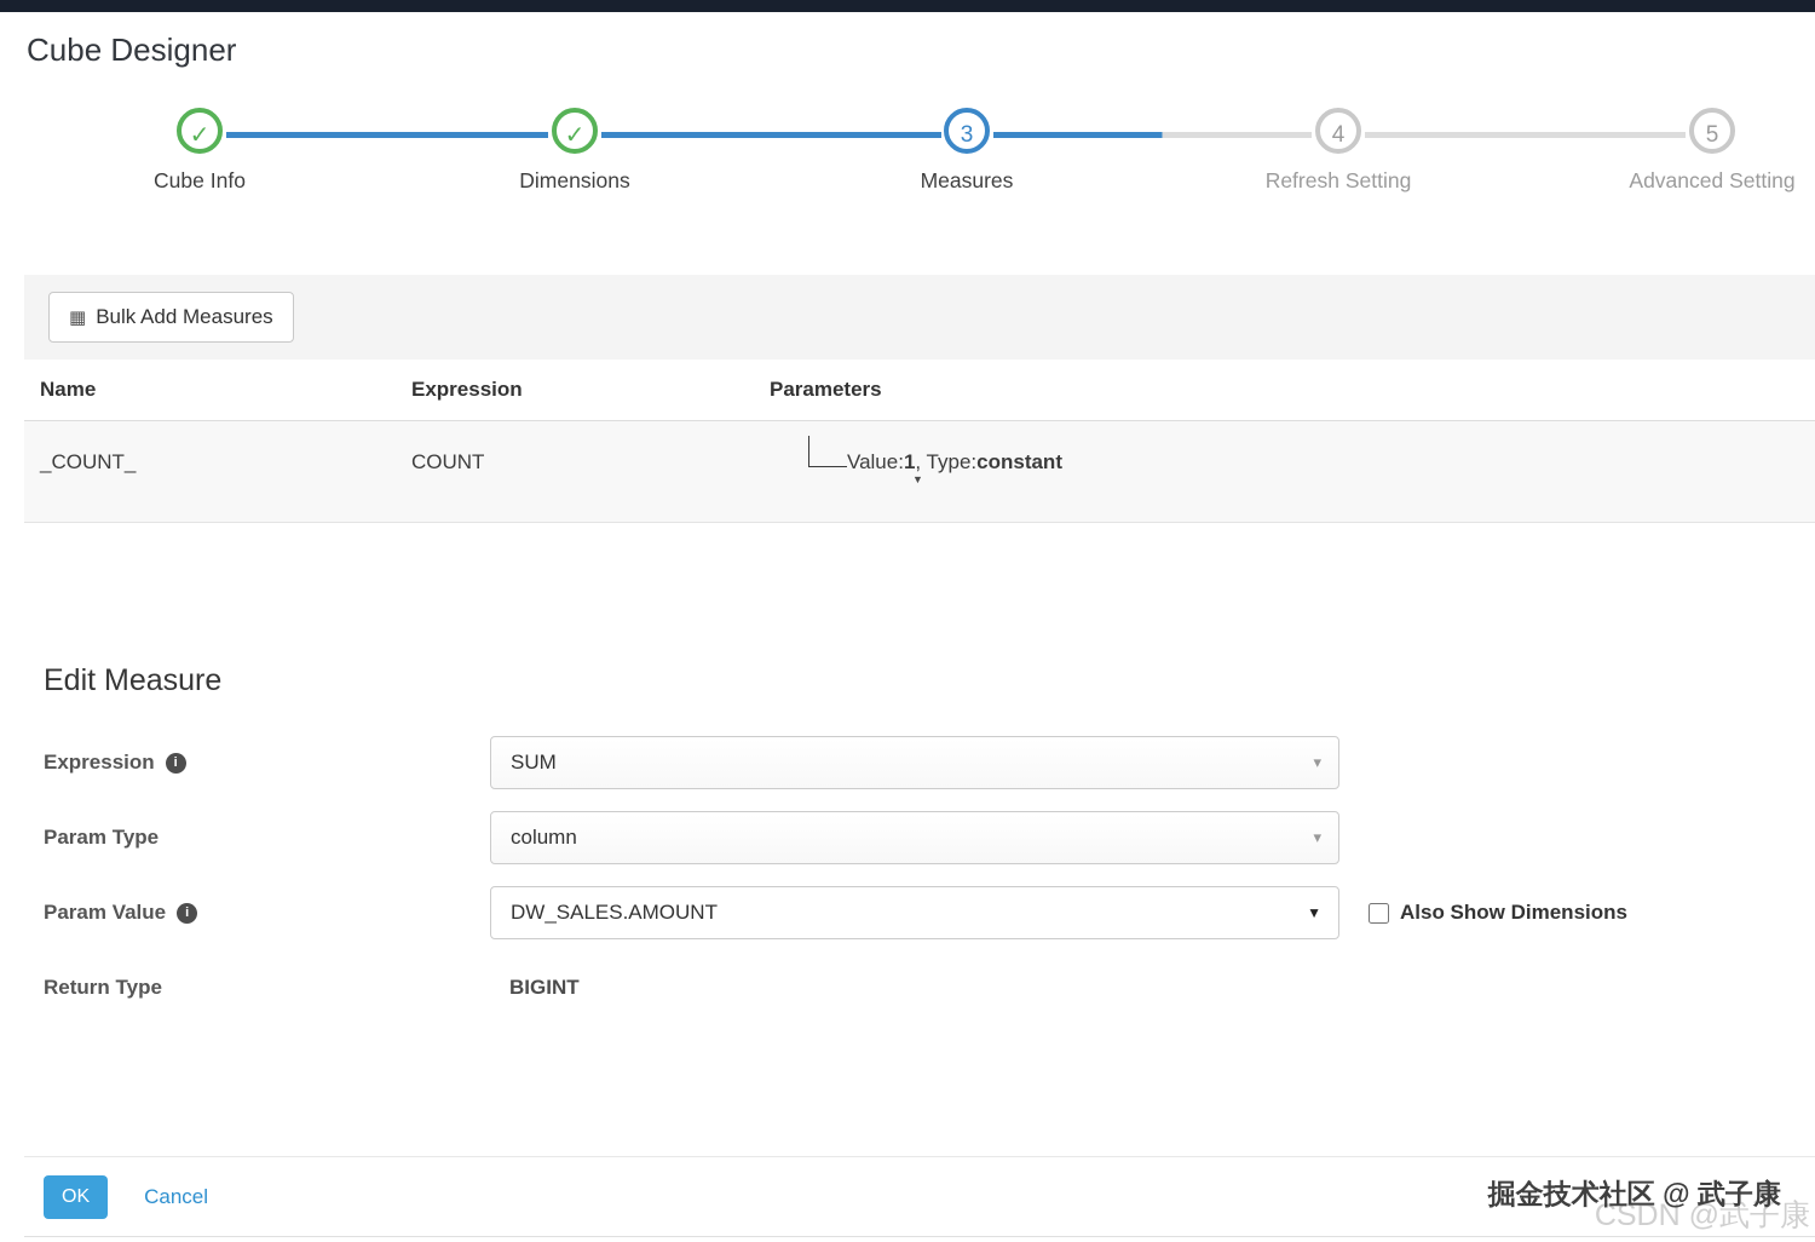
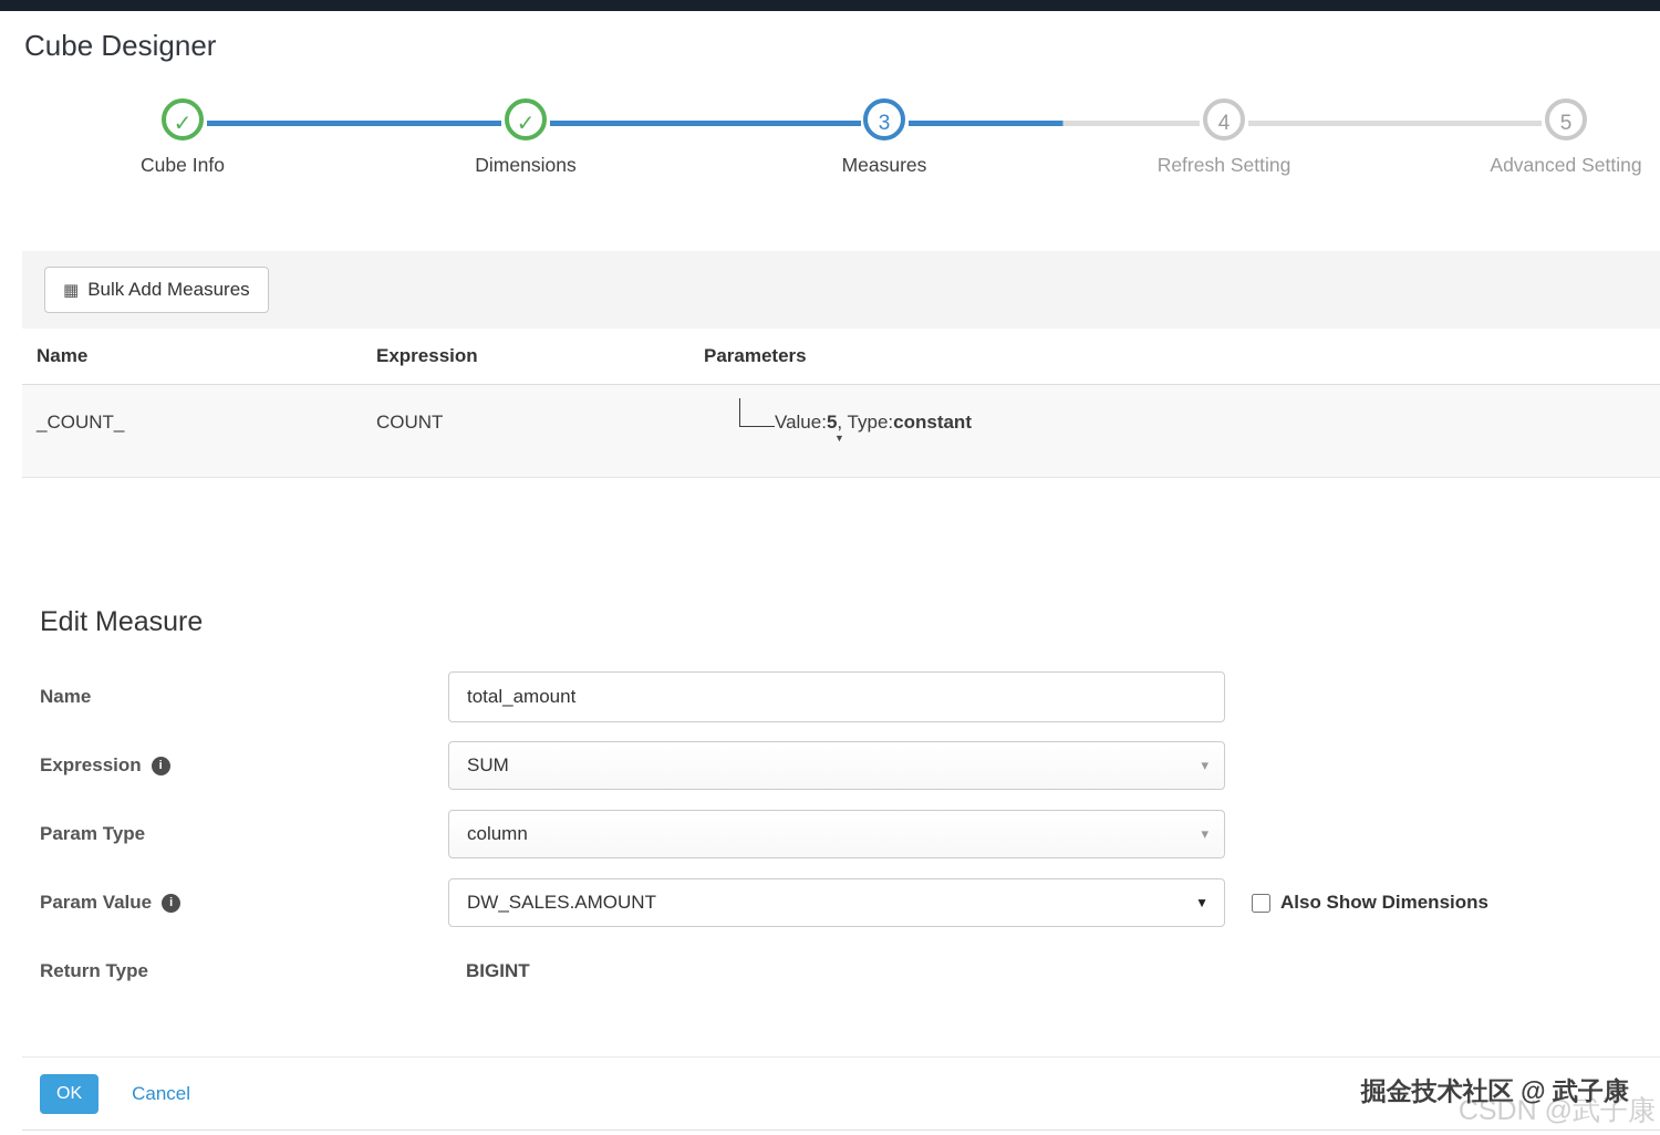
  Cube Designer
  ✓
  Cube Info
  ✓
  Dimensions
  3
  Measures
  4
  Refresh Setting
  5
  Advanced Setting
  ▦
  Bulk Add Measures
  Name	Expression	Parameters
- _COUNT_	COUNT	Value:1, Type:constant ▼
+ _COUNT_	COUNT	Value:5, Type:constant ▼
  Edit Measure
+ Name
+ total_amount
  Expression
  i
  SUM
  ▾
  Param Type
  column
  ▾
  Param Value
  i
  DW_SALES.AMOUNT
  ▼
  Also Show Dimensions
  Return Type
  BIGINT
  OK
  Cancel
  CSDN @武子康
  掘金技术社区 @ 武子康
